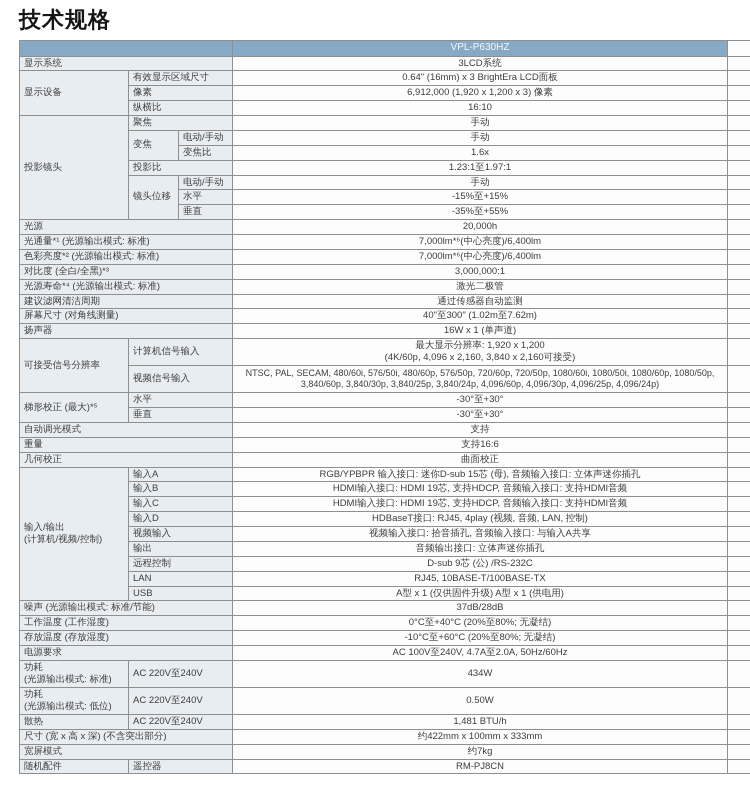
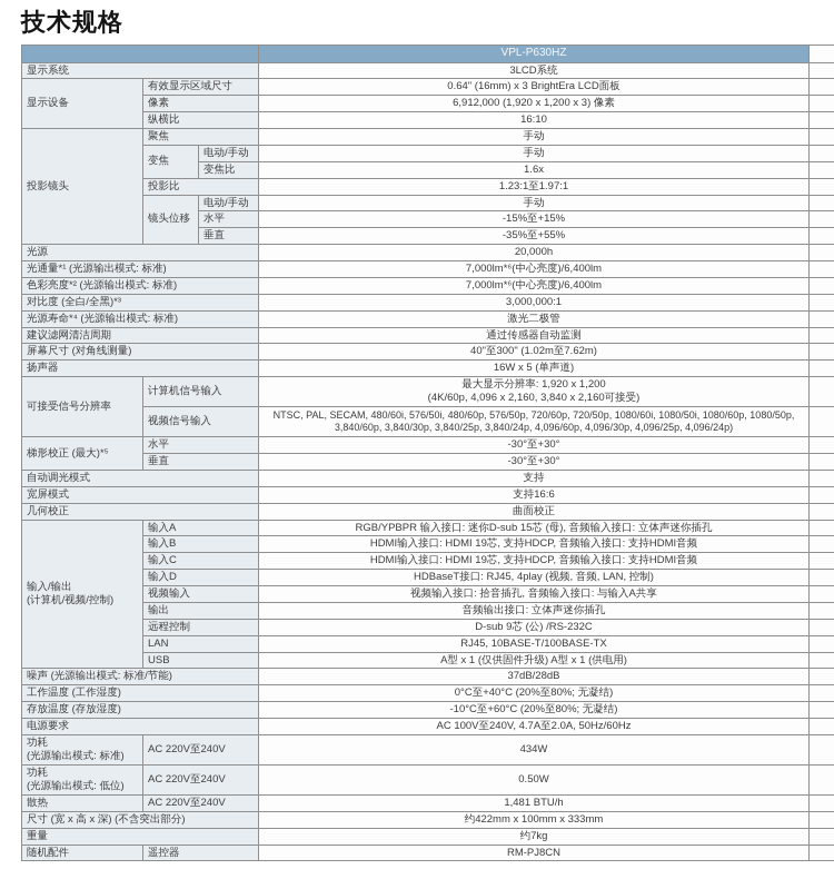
  技术规格
  	VPL-P630HZ
  显示系统	3LCD系统
  显示设备	有效显示区域尺寸	0.64" (16mm) x 3 BrightEra LCD面板
  像素	6,912,000 (1,920 x 1,200 x 3) 像素
  纵横比	16:10
  投影镜头	聚焦	手动
  变焦	电动/手动	手动
  变焦比	1.6x
  投影比	1.23:1至1.97:1
  镜头位移	电动/手动	手动
  水平	-15%至+15%
  垂直	-35%至+55%
  光源	20,000h
  光通量*¹ (光源输出模式: 标准)	7,000lm*⁶(中心亮度)/6,400lm
  色彩亮度*² (光源输出模式: 标准)	7,000lm*⁶(中心亮度)/6,400lm
  对比度 (全白/全黑)*³	3,000,000:1
  光源寿命*⁴ (光源输出模式: 标准)	激光二极管
  建议滤网清洁周期	通过传感器自动监测
  屏幕尺寸 (对角线测量)	40"至300" (1.02m至7.62m)
- 扬声器	16W x 1 (单声道)
+ 扬声器	16W x 5 (单声道)
  可接受信号分辨率	计算机信号输入	最大显示分辨率: 1,920 x 1,200 (4K/60p, 4,096 x 2,160, 3,840 x 2,160可接受)
  视频信号输入	NTSC, PAL, SECAM, 480/60i, 576/50i, 480/60p, 576/50p, 720/60p, 720/50p, 1080/60i, 1080/50i, 1080/60p, 1080/50p, 3,840/60p, 3,840/30p, 3,840/25p, 3,840/24p, 4,096/60p, 4,096/30p, 4,096/25p, 4,096/24p)
  梯形校正 (最大)*⁵	水平	-30°至+30°
  垂直	-30°至+30°
  自动调光模式	支持
- 重量	支持16:6
+ 宽屏模式	支持16:6
  几何校正	曲面校正
  输入/输出 (计算机/视频/控制)	输入A	RGB/YPBPR 输入接口: 迷你D-sub 15芯 (母), 音频输入接口: 立体声迷你插孔
  输入B	HDMI输入接口: HDMI 19芯, 支持HDCP, 音频输入接口: 支持HDMI音频
  输入C	HDMI输入接口: HDMI 19芯, 支持HDCP, 音频输入接口: 支持HDMI音频
  输入D	HDBaseT接口: RJ45, 4play (视频, 音频, LAN, 控制)
  视频输入	视频输入接口: 拾音插孔, 音频输入接口: 与输入A共享
  输出	音频输出接口: 立体声迷你插孔
  远程控制	D-sub 9芯 (公) /RS-232C
  LAN	RJ45, 10BASE-T/100BASE-TX
  USB	A型 x 1 (仅供固件升级) A型 x 1 (供电用)
  噪声 (光源输出模式: 标准/节能)	37dB/28dB
  工作温度 (工作湿度)	0°C至+40°C (20%至80%; 无凝结)
  存放温度 (存放湿度)	-10°C至+60°C (20%至80%; 无凝结)
  电源要求	AC 100V至240V, 4.7A至2.0A, 50Hz/60Hz
  功耗 (光源输出模式: 标准)	AC 220V至240V	434W
  功耗 (光源输出模式: 低位)	AC 220V至240V	0.50W
  散热	AC 220V至240V	1,481 BTU/h
  尺寸 (宽 x 高 x 深) (不含突出部分)	约422mm x 100mm x 333mm
- 宽屏模式	约7kg
+ 重量	约7kg
  随机配件	遥控器	RM-PJ8CN
